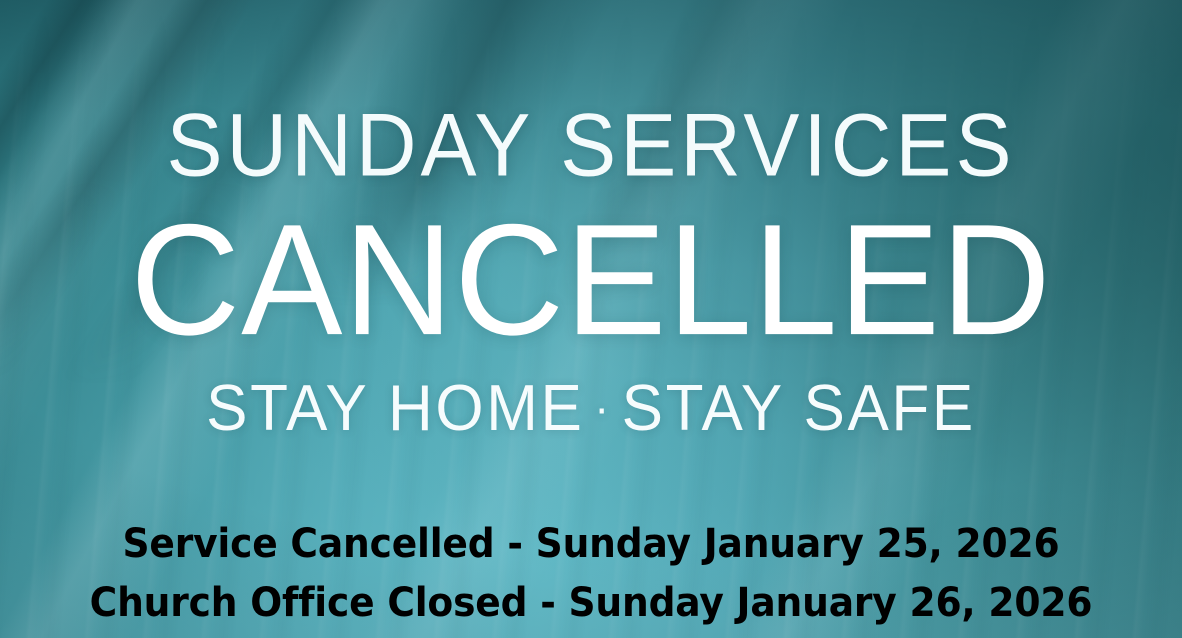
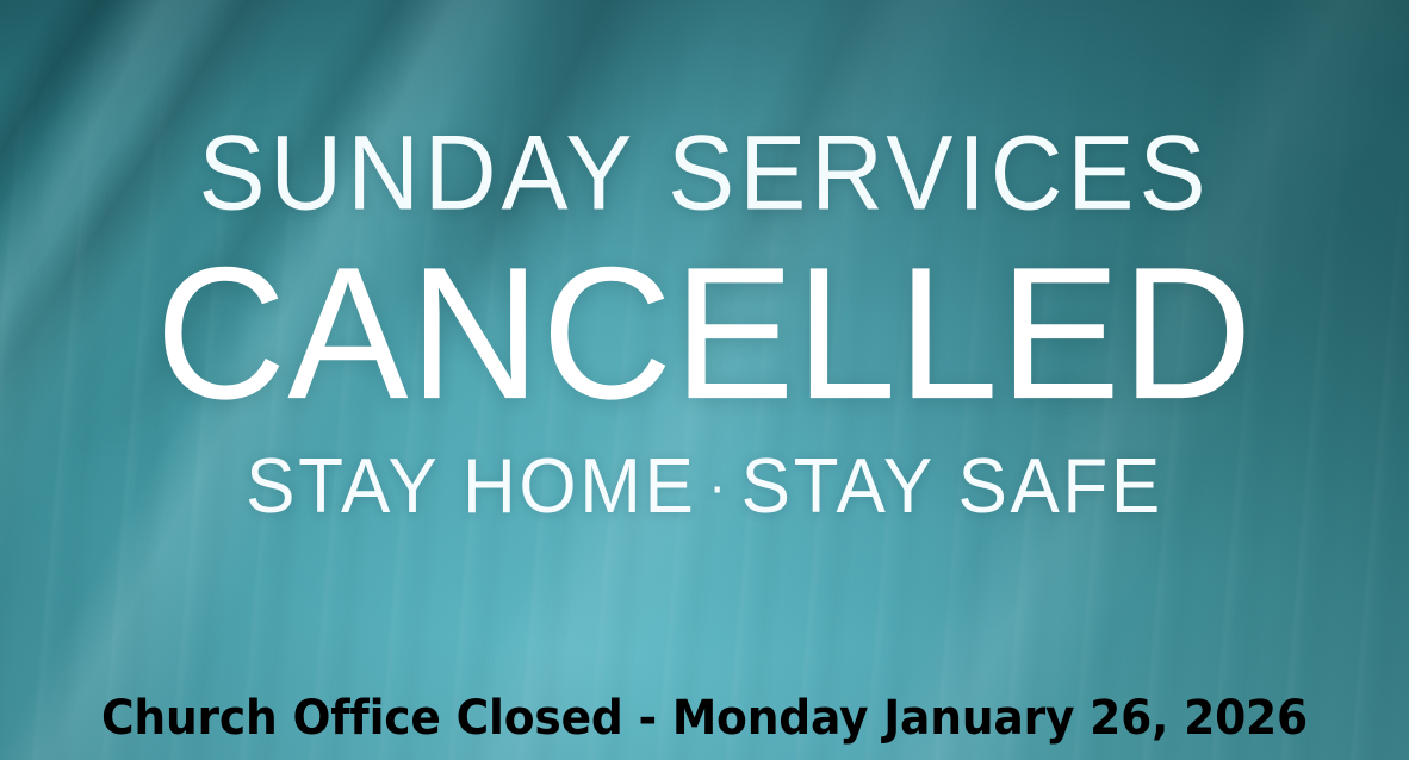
  SUNDAY SERVICES
  CANCELLED
  STAY HOME · STAY SAFE
- Service Cancelled - Sunday January 25, 2026
- Church Office Closed - Sunday January 26, 2026
+ Church Office Closed - Monday January 26, 2026
